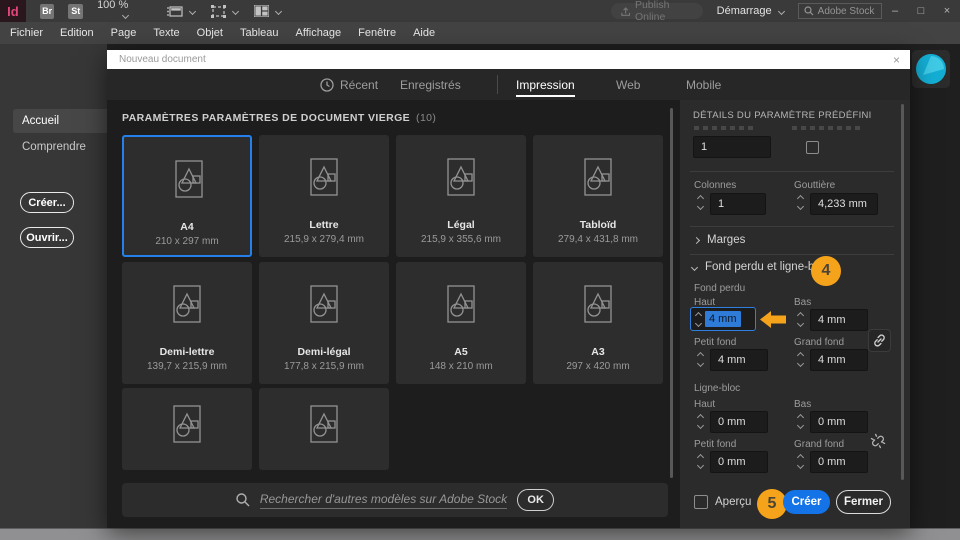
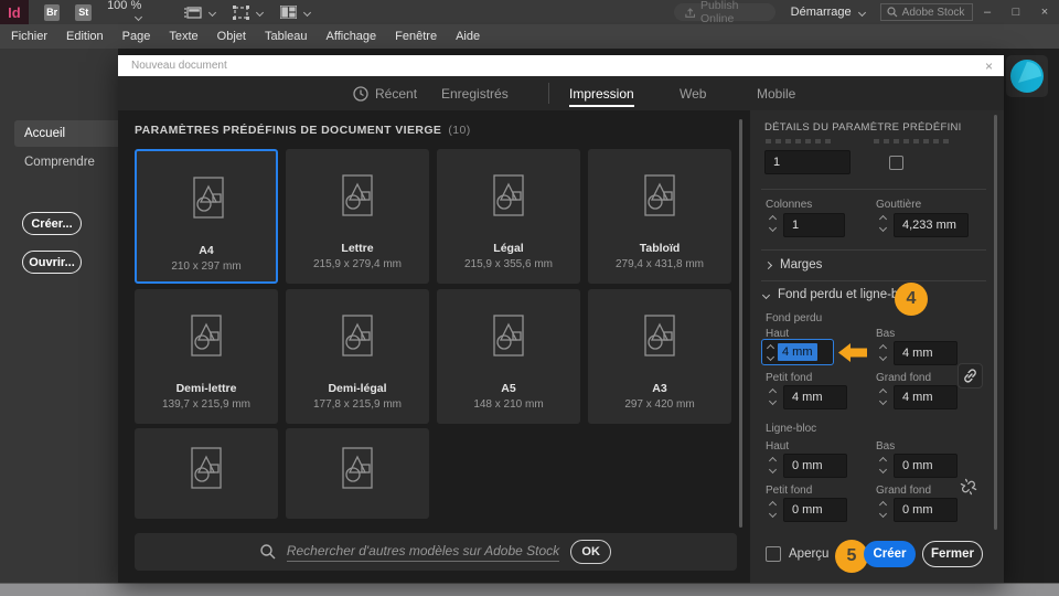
  Id
  Br
  St
  100 %
  Publish Online
  Démarrage
  Adobe Stock
  –
  □
  ×
  Fichier
  Edition
  Page
  Texte
  Objet
  Tableau
  Affichage
  Fenêtre
  Aide
  Accueil
  Comprendre
  Créer...
  Ouvrir...
  Nouveau document
  ×
  Récent
  Enregistrés
  Impression
  Web
  Mobile
- PARAMÈTRES PARAMÈTRES DE DOCUMENT VIERGE (10)
+ PARAMÈTRES PRÉDÉFINIS DE DOCUMENT VIERGE (10)
  A4
  210 x 297 mm
  Lettre
  215,9 x 279,4 mm
  Légal
  215,9 x 355,6 mm
  Tabloïd
  279,4 x 431,8 mm
  Demi-lettre
  139,7 x 215,9 mm
  Demi-légal
  177,8 x 215,9 mm
  A5
  148 x 210 mm
  A3
  297 x 420 mm
  Rechercher d'autres modèles sur Adobe Stock
  OK
  DÉTAILS DU PARAMÈTRE PRÉDÉFINI
  1
  Colonnes
  Gouttière
  1
  4,233 mm
  Marges
  Fond perdu et ligne-
  4
  Fond perdu
  Haut
  Bas
  4 mm
  4 mm
  Petit fond
  Grand fond
  4 mm
  4 mm
  Ligne-bloc
  Haut
  Bas
  0 mm
  0 mm
  Petit fond
  Grand fond
  0 mm
  0 mm
  Aperçu
  5
  Créer
  Fermer
